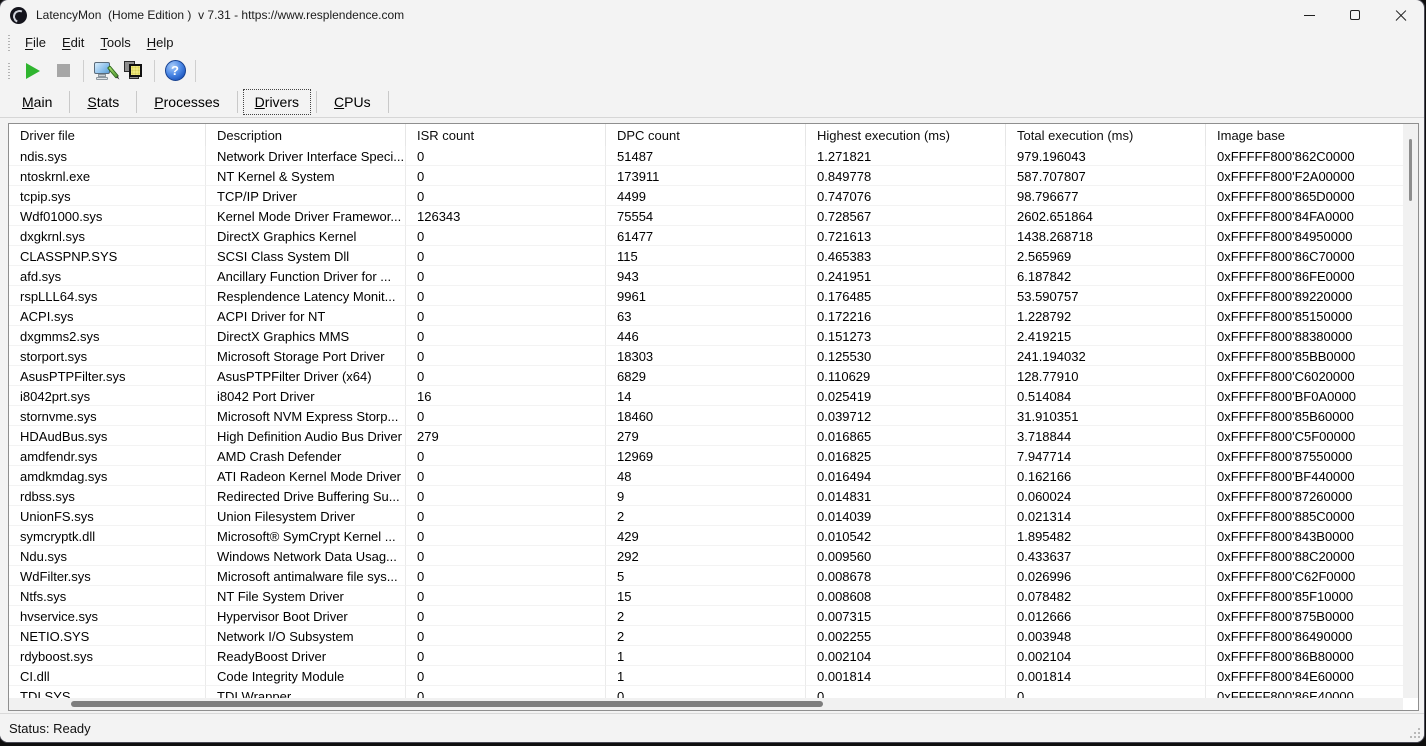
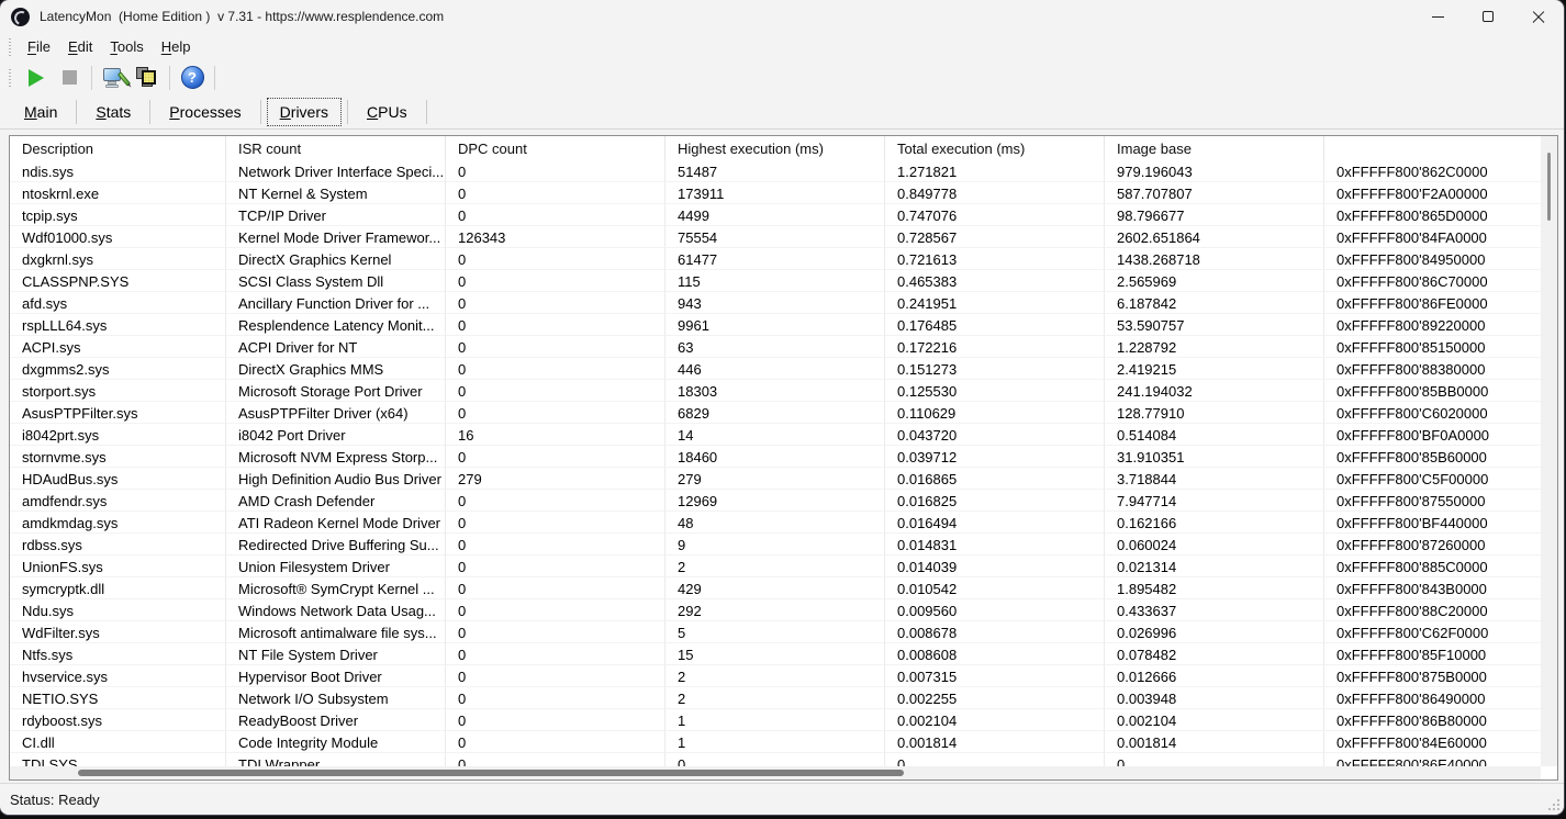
  LatencyMon (Home Edition ) v 7.31 - https://www.resplendence.com
  File
  Edit
  Tools
  Help
  Main
  Stats
  Processes
  Drivers
  CPUs
- Driver file
  Description
  ISR count
  DPC count
  Highest execution (ms)
  Total execution (ms)
  Image base
  ndis.sys
  Network Driver Interface Speci...
  0
  51487
  1.271821
  979.196043
  0xFFFFF800'862C0000
  ntoskrnl.exe
  NT Kernel & System
  0
  173911
  0.849778
  587.707807
  0xFFFFF800'F2A00000
  tcpip.sys
  TCP/IP Driver
  0
  4499
  0.747076
  98.796677
  0xFFFFF800'865D0000
  Wdf01000.sys
  Kernel Mode Driver Framewor...
  126343
  75554
  0.728567
  2602.651864
  0xFFFFF800'84FA0000
  dxgkrnl.sys
  DirectX Graphics Kernel
  0
  61477
  0.721613
  1438.268718
  0xFFFFF800'84950000
  CLASSPNP.SYS
  SCSI Class System Dll
  0
  115
  0.465383
  2.565969
  0xFFFFF800'86C70000
  afd.sys
  Ancillary Function Driver for ...
  0
  943
  0.241951
  6.187842
  0xFFFFF800'86FE0000
  rspLLL64.sys
  Resplendence Latency Monit...
  0
  9961
  0.176485
  53.590757
  0xFFFFF800'89220000
  ACPI.sys
  ACPI Driver for NT
  0
  63
  0.172216
  1.228792
  0xFFFFF800'85150000
  dxgmms2.sys
  DirectX Graphics MMS
  0
  446
  0.151273
  2.419215
  0xFFFFF800'88380000
  storport.sys
  Microsoft Storage Port Driver
  0
  18303
  0.125530
  241.194032
  0xFFFFF800'85BB0000
  AsusPTPFilter.sys
  AsusPTPFilter Driver (x64)
  0
  6829
  0.110629
  128.77910
  0xFFFFF800'C6020000
  i8042prt.sys
  i8042 Port Driver
  16
  14
- 0.025419
+ 0.043720
  0.514084
  0xFFFFF800'BF0A0000
  stornvme.sys
  Microsoft NVM Express Storp...
  0
  18460
  0.039712
  31.910351
  0xFFFFF800'85B60000
  HDAudBus.sys
  High Definition Audio Bus Driver
  279
  279
  0.016865
  3.718844
  0xFFFFF800'C5F00000
  amdfendr.sys
  AMD Crash Defender
  0
  12969
  0.016825
  7.947714
  0xFFFFF800'87550000
  amdkmdag.sys
  ATI Radeon Kernel Mode Driver
  0
  48
  0.016494
  0.162166
  0xFFFFF800'BF440000
  rdbss.sys
  Redirected Drive Buffering Su...
  0
  9
  0.014831
  0.060024
  0xFFFFF800'87260000
  UnionFS.sys
  Union Filesystem Driver
  0
  2
  0.014039
  0.021314
  0xFFFFF800'885C0000
  symcryptk.dll
  Microsoft® SymCrypt Kernel ...
  0
  429
  0.010542
  1.895482
  0xFFFFF800'843B0000
  Ndu.sys
  Windows Network Data Usag...
  0
  292
  0.009560
  0.433637
  0xFFFFF800'88C20000
  WdFilter.sys
  Microsoft antimalware file sys...
  0
  5
  0.008678
  0.026996
  0xFFFFF800'C62F0000
  Ntfs.sys
  NT File System Driver
  0
  15
  0.008608
  0.078482
  0xFFFFF800'85F10000
  hvservice.sys
  Hypervisor Boot Driver
  0
  2
  0.007315
  0.012666
  0xFFFFF800'875B0000
  NETIO.SYS
  Network I/O Subsystem
  0
  2
  0.002255
  0.003948
  0xFFFFF800'86490000
  rdyboost.sys
  ReadyBoost Driver
  0
  1
  0.002104
  0.002104
  0xFFFFF800'86B80000
  CI.dll
  Code Integrity Module
  0
  1
  0.001814
  0.001814
  0xFFFFF800'84E60000
  TDI.SYS
  TDI Wrapper
  0
  0
  0
  0
  0xFFFFF800'86E40000
  Status: Ready
